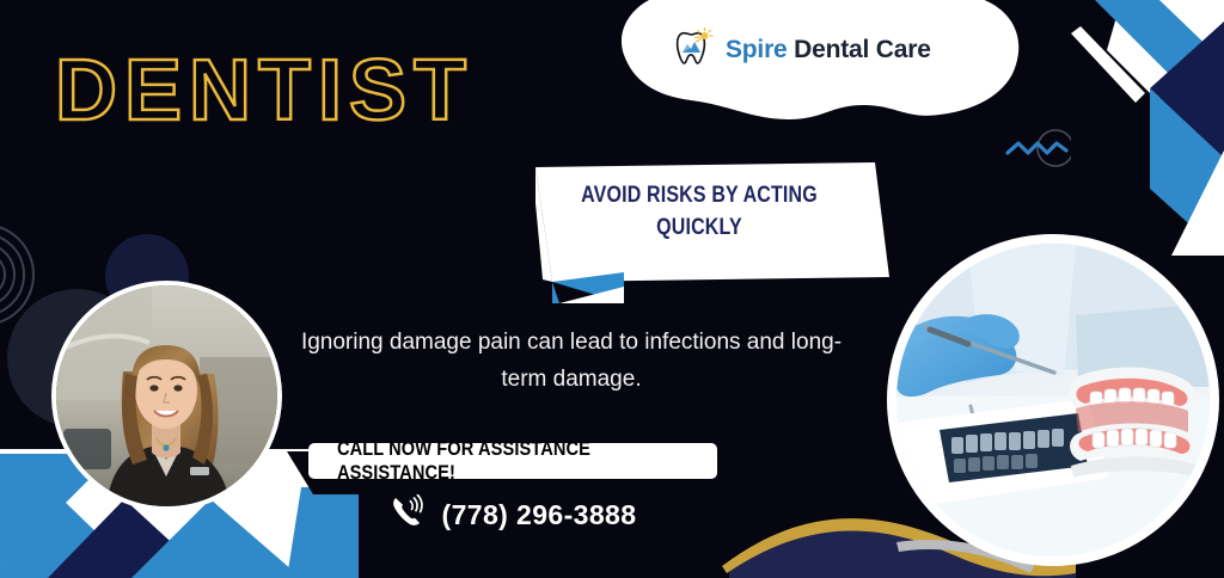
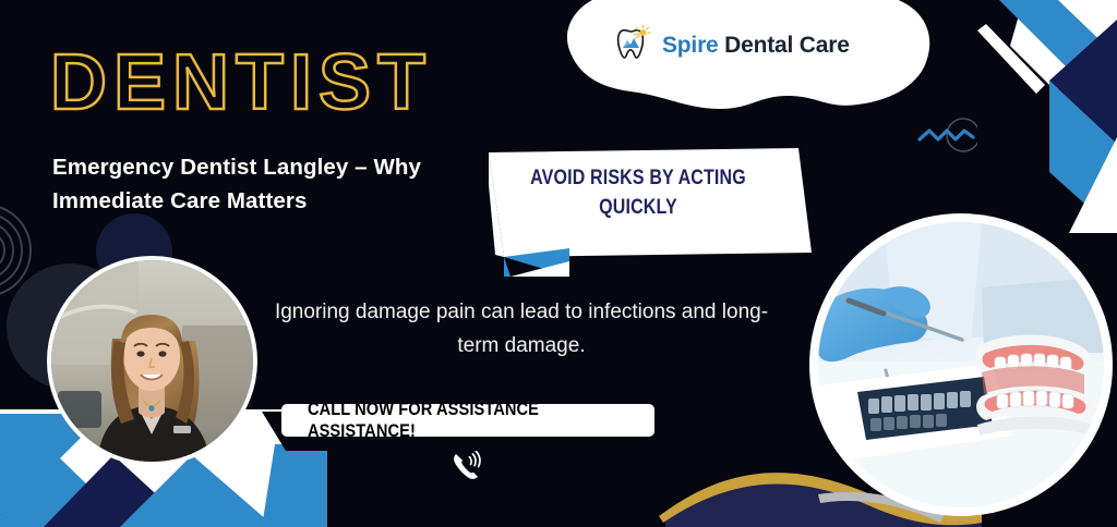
  DENTIST
+ Emergency Dentist Langley – Why Immediate Care Matters
  Spire Dental Care
  AVOID RISKS BY ACTING
  QUICKLY
  Ignoring damage pain can lead to infections and long-term damage.
  CALL NOW FOR ASSISTANCE ASSISTANCE!
- (778) 296-3888
